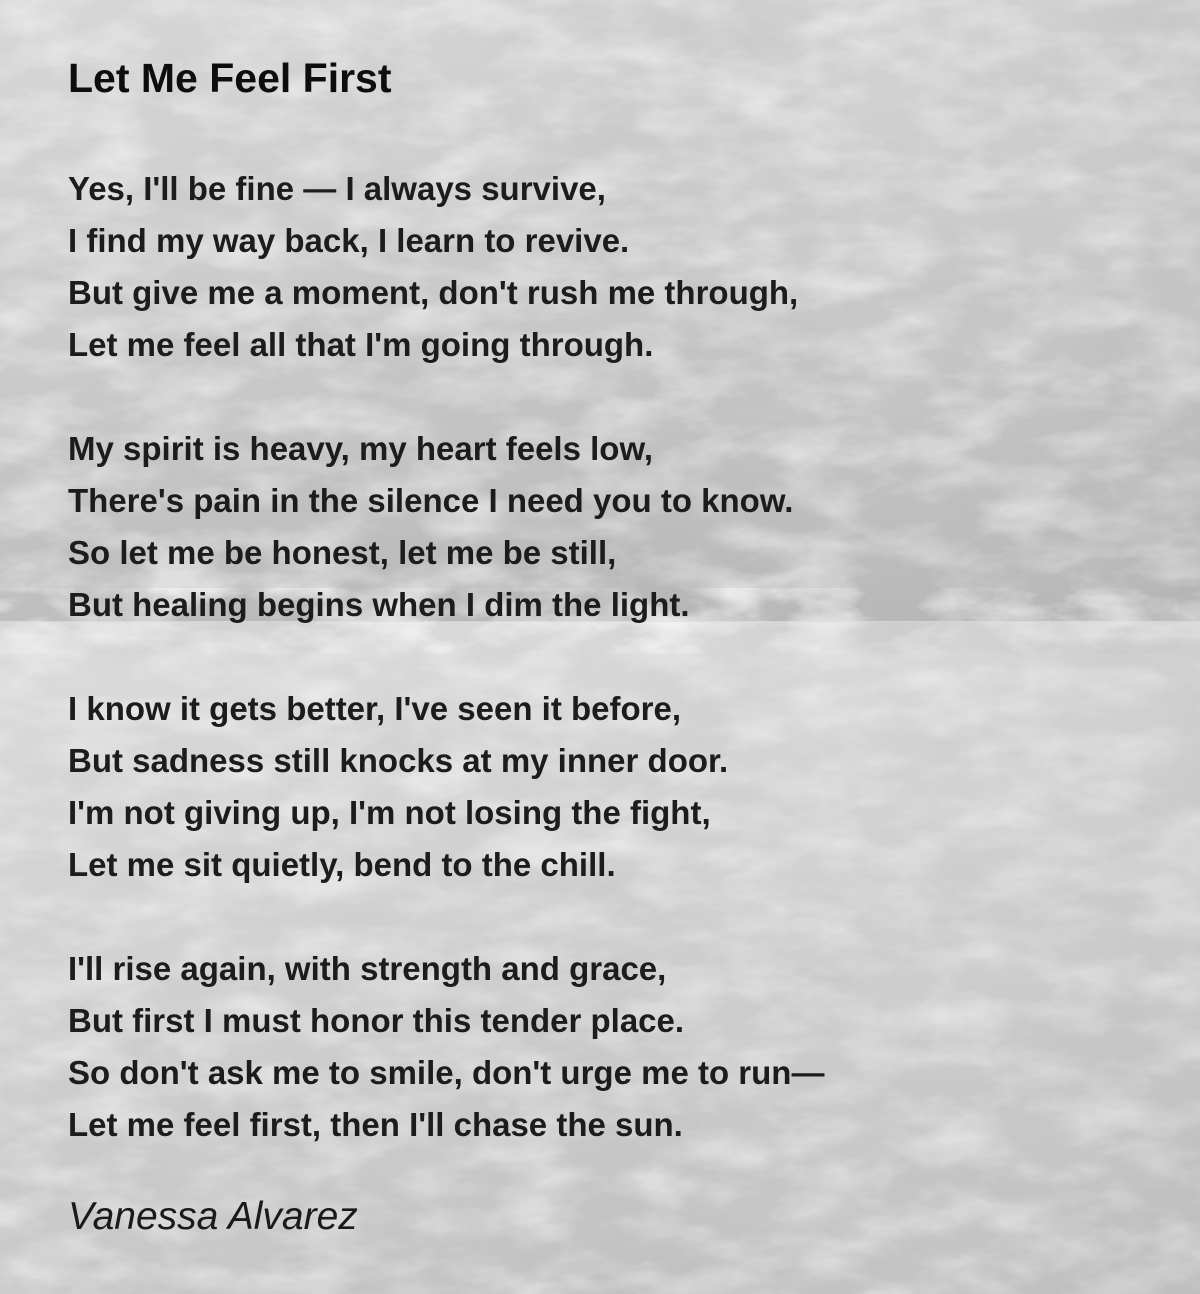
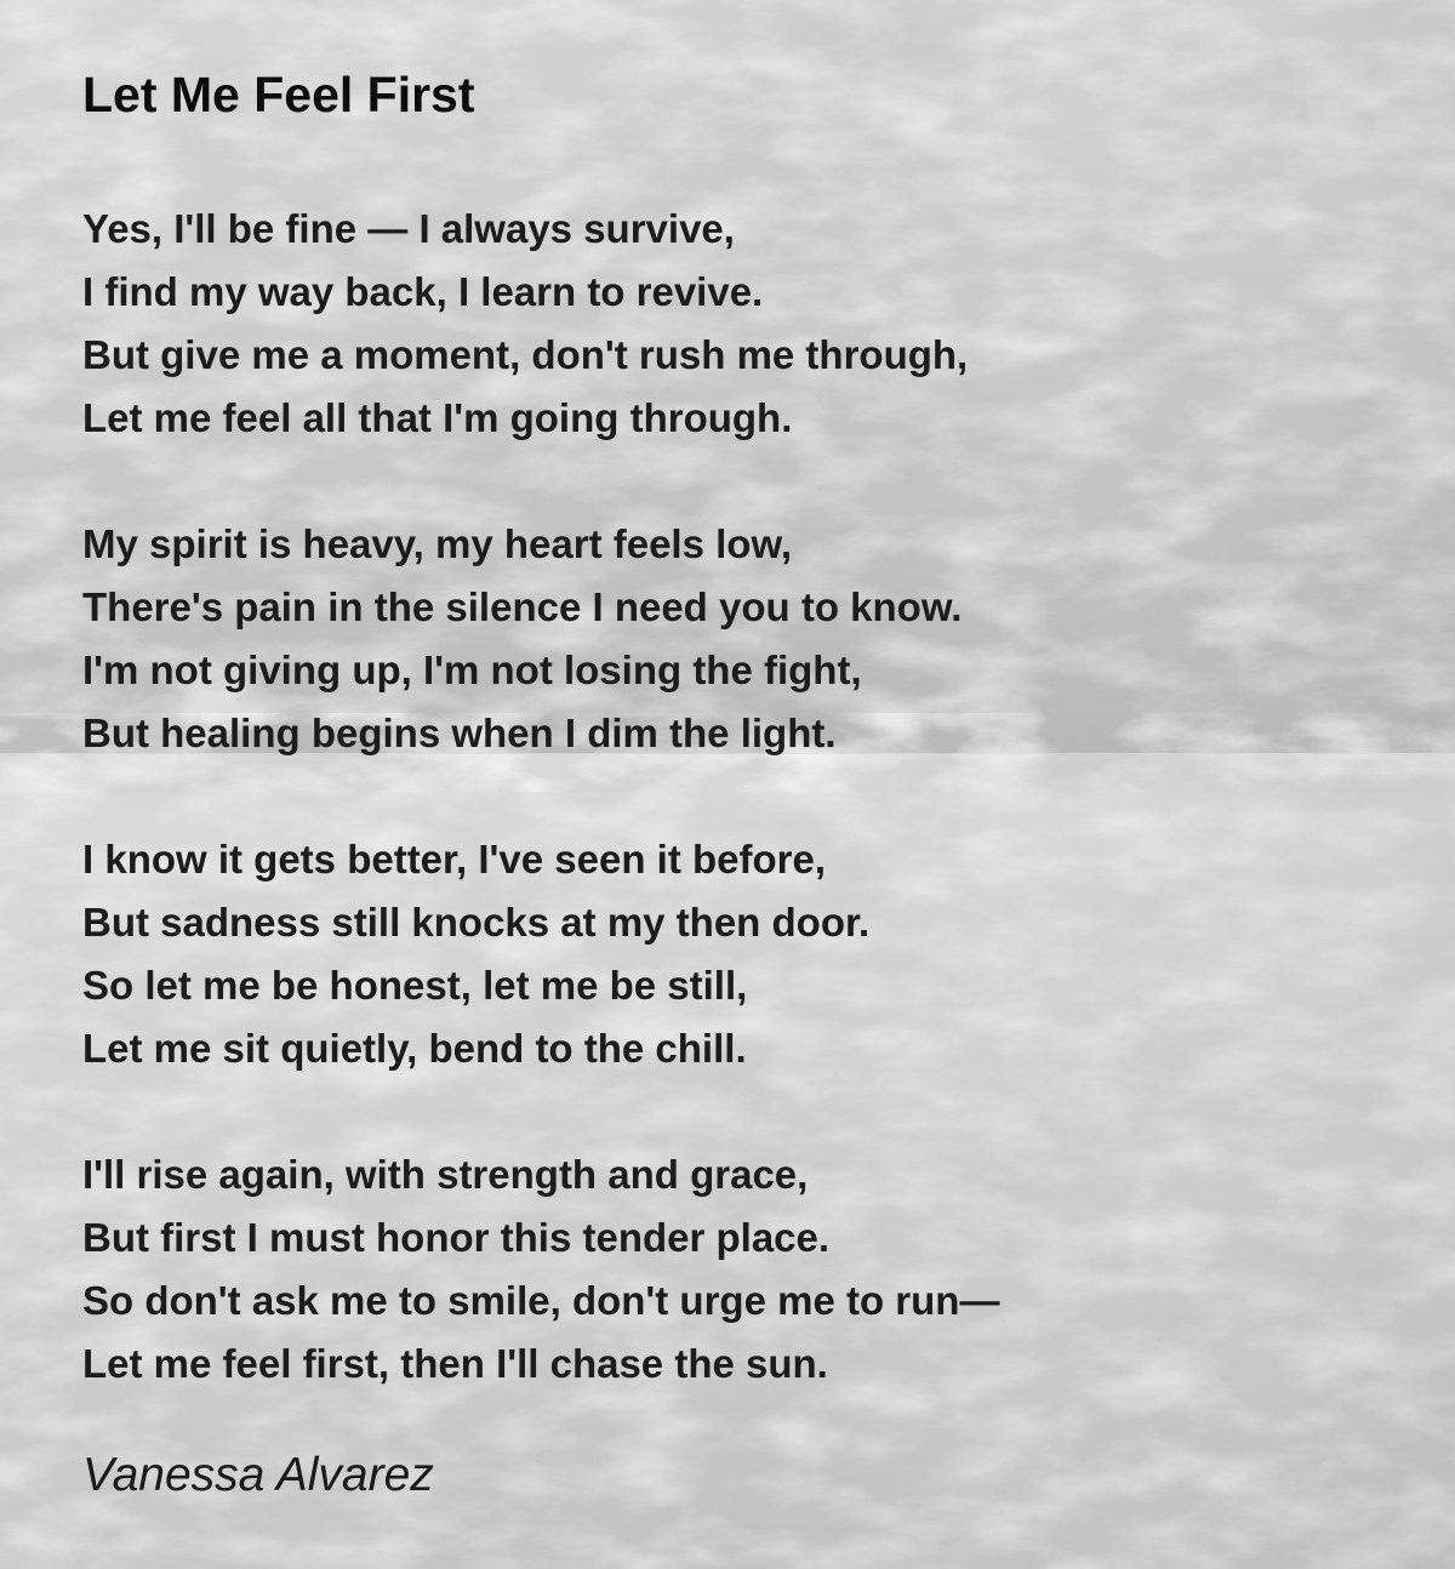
  Let Me Feel First
  Yes, I'll be fine — I always survive,
  I find my way back, I learn to revive.
  But give me a moment, don't rush me through,
  Let me feel all that I'm going through.
  My spirit is heavy, my heart feels low,
  There's pain in the silence I need you to know.
- So let me be honest, let me be still,
+ I'm not giving up, I'm not losing the fight,
  But healing begins when I dim the light.
  I know it gets better, I've seen it before,
- But sadness still knocks at my inner door.
+ But sadness still knocks at my then door.
- I'm not giving up, I'm not losing the fight,
+ So let me be honest, let me be still,
  Let me sit quietly, bend to the chill.
  I'll rise again, with strength and grace,
  But first I must honor this tender place.
  So don't ask me to smile, don't urge me to run—
  Let me feel first, then I'll chase the sun.
  Vanessa Alvarez
